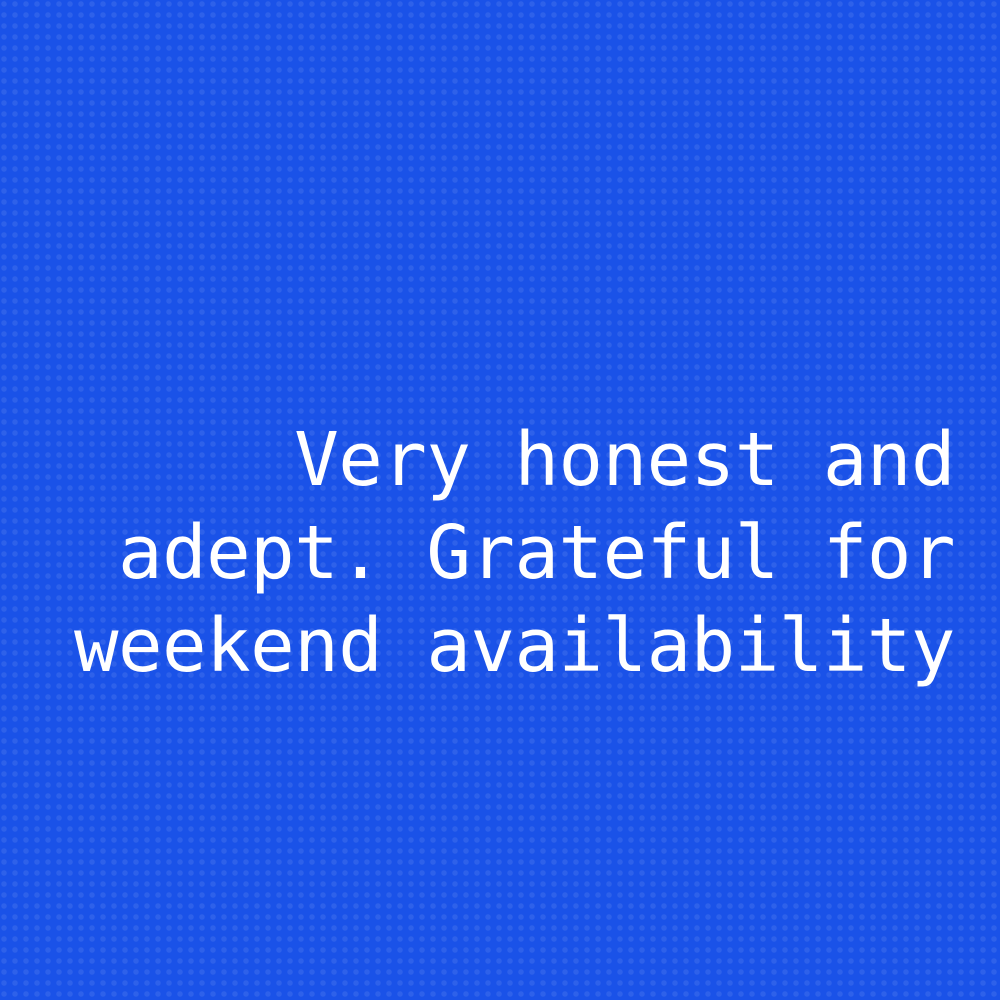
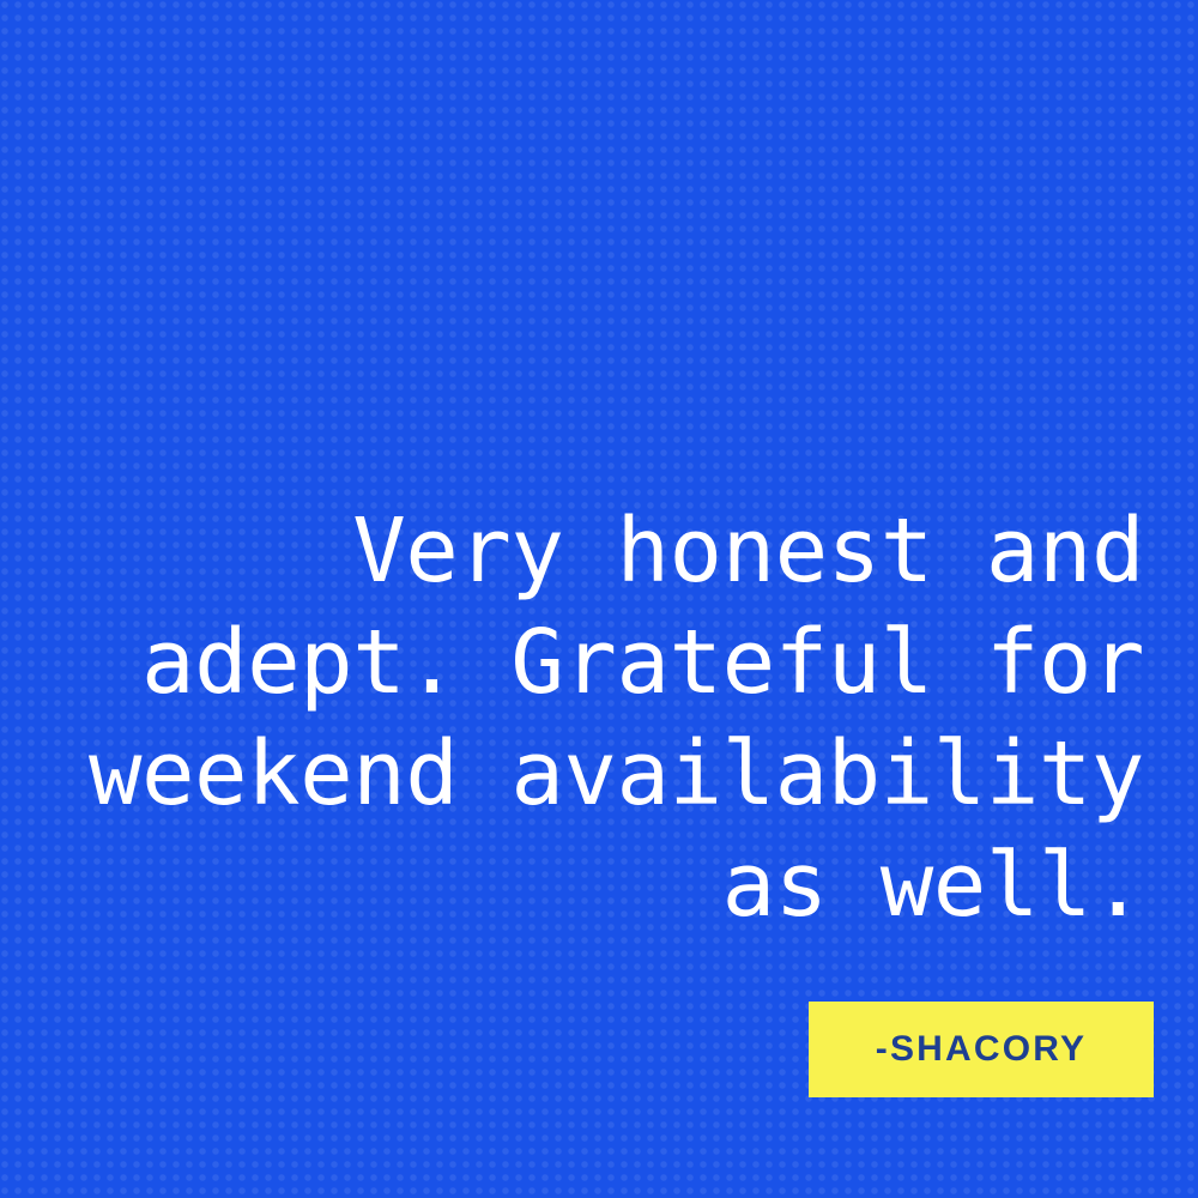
  “
  Very honest and
  adept. Grateful for
  weekend availability
+ as well.
+ -SHACORY
